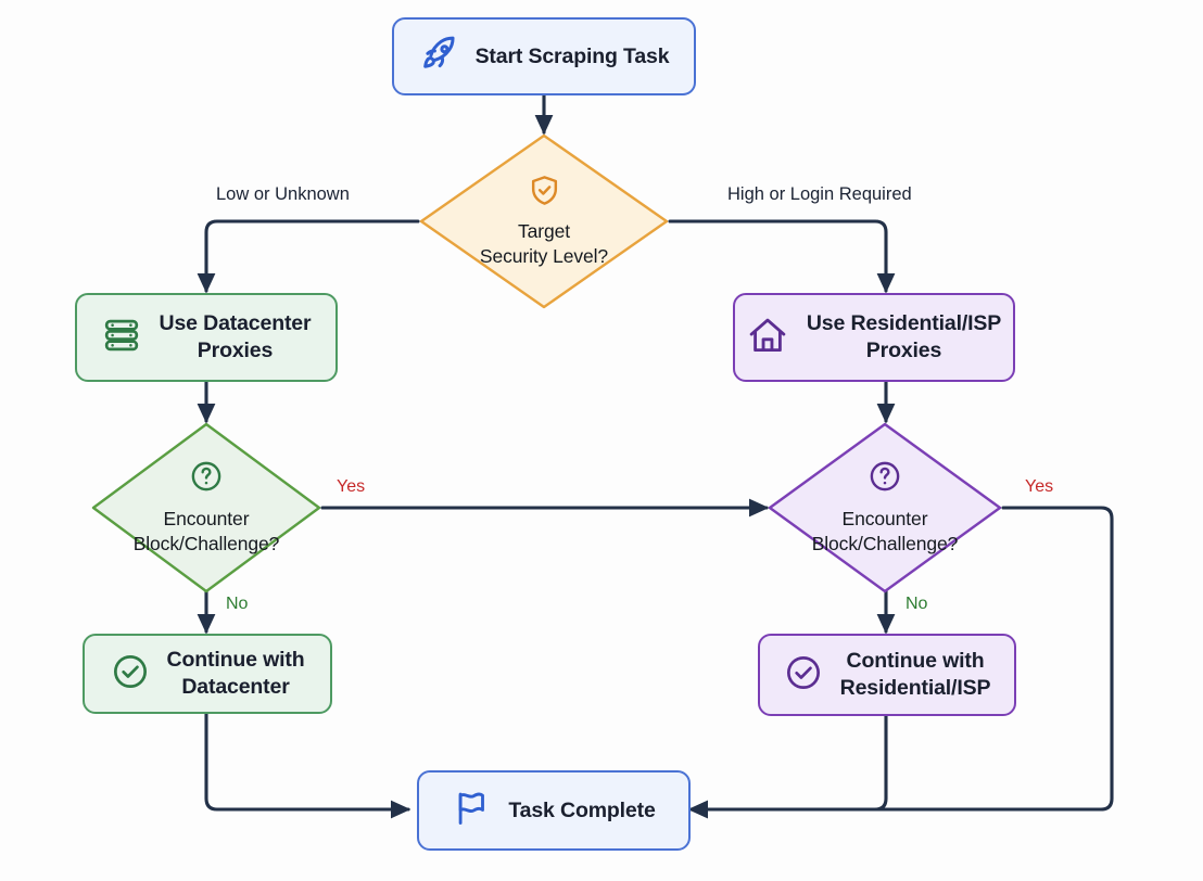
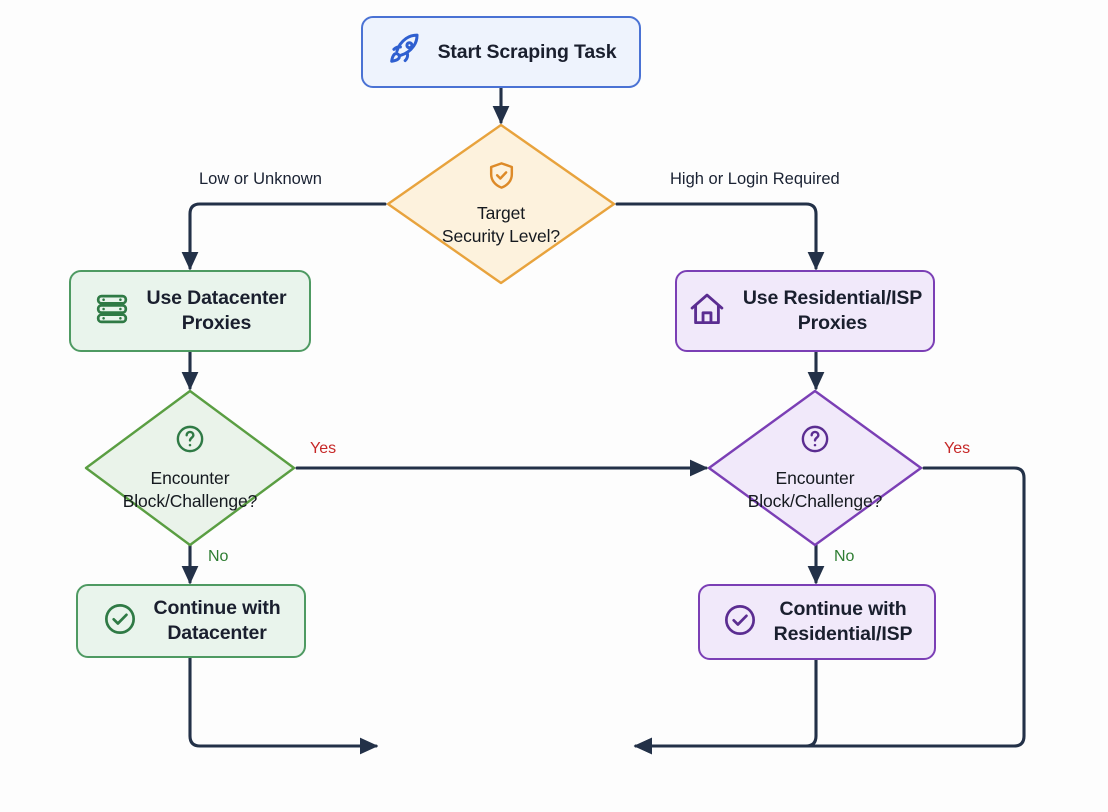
  Start Scraping Task
  Target
  Security Level?
  Use Datacenter
  Proxies
  Use Residential/ISP
  Proxies
  Encounter
  Block/Challenge?
  Encounter
  Block/Challenge?
  Continue with
  Datacenter
  Continue with
  Residential/ISP
- Task Complete
  Low or Unknown
  High or Login Required
  Yes
  No
  Yes
  No
